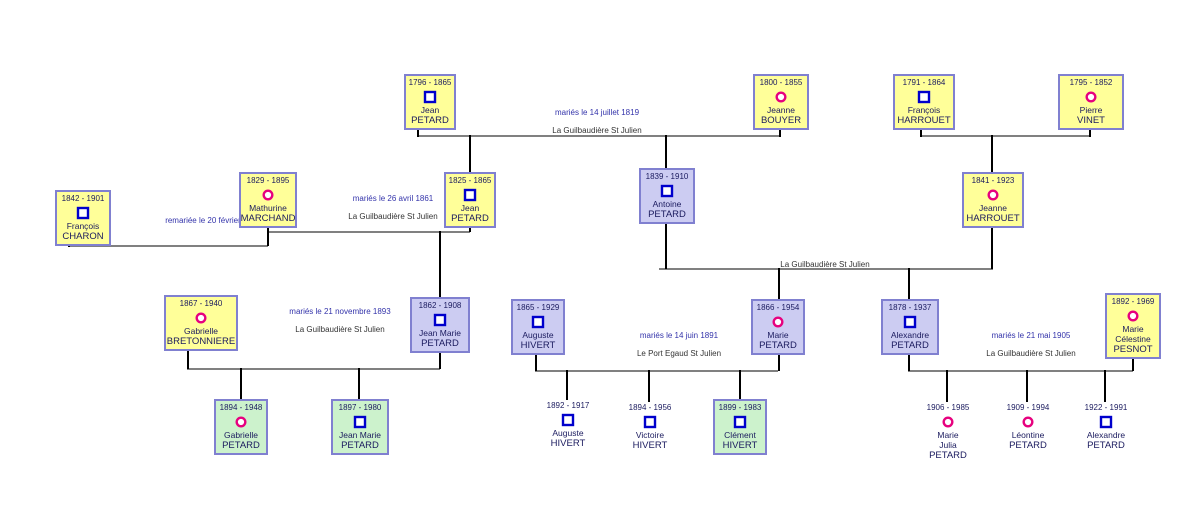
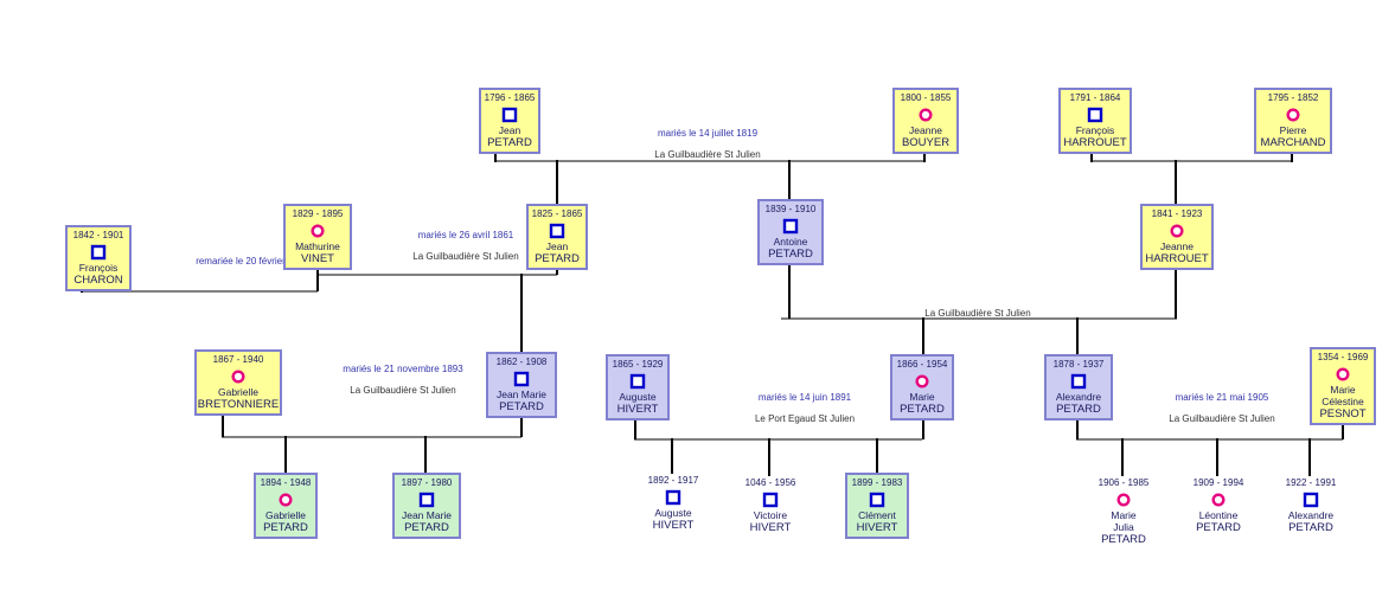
  mariés le 14 juillet 1819
  La Guilbaudière St Julien
  remariée le 20 févrie
  mariés le 26 avril 1861
  La Guilbaudière St Julien
  La Guilbaudière St Julien
  mariés le 21 novembre 1893
  La Guilbaudière St Julien
  mariés le 14 juin 1891
  Le Port Egaud St Julien
  mariés le 21 mai 1905
  La Guilbaudière St Julien
  1796 - 1865
  Jean
  PETARD
  1800 - 1855
  Jeanne
  BOUYER
  1791 - 1864
  François
  HARROUET
  1795 - 1852
  Pierre
- VINET
+ MARCHAND
  1842 - 1901
  François
  CHARON
  1829 - 1895
  Mathurine
- MARCHAND
+ VINET
  1825 - 1865
  Jean
  PETARD
  1839 - 1910
  Antoine
  PETARD
  1841 - 1923
  Jeanne
  HARROUET
  1867 - 1940
  Gabrielle
  BRETONNIERE
  1862 - 1908
  Jean Marie
  PETARD
  1865 - 1929
  Auguste
  HIVERT
  1866 - 1954
  Marie
  PETARD
  1878 - 1937
  Alexandre
  PETARD
- 1892 - 1969
+ 1354 - 1969
  Marie
  Célestine
  PESNOT
  1894 - 1948
  Gabrielle
  PETARD
  1897 - 1980
  Jean Marie
  PETARD
  1892 - 1917
  Auguste
  HIVERT
- 1894 - 1956
+ 1046 - 1956
  Victoire
  HIVERT
  1899 - 1983
  Clément
  HIVERT
  1906 - 1985
  Marie
  Julia
  PETARD
  1909 - 1994
  Léontine
  PETARD
  1922 - 1991
  Alexandre
  PETARD
